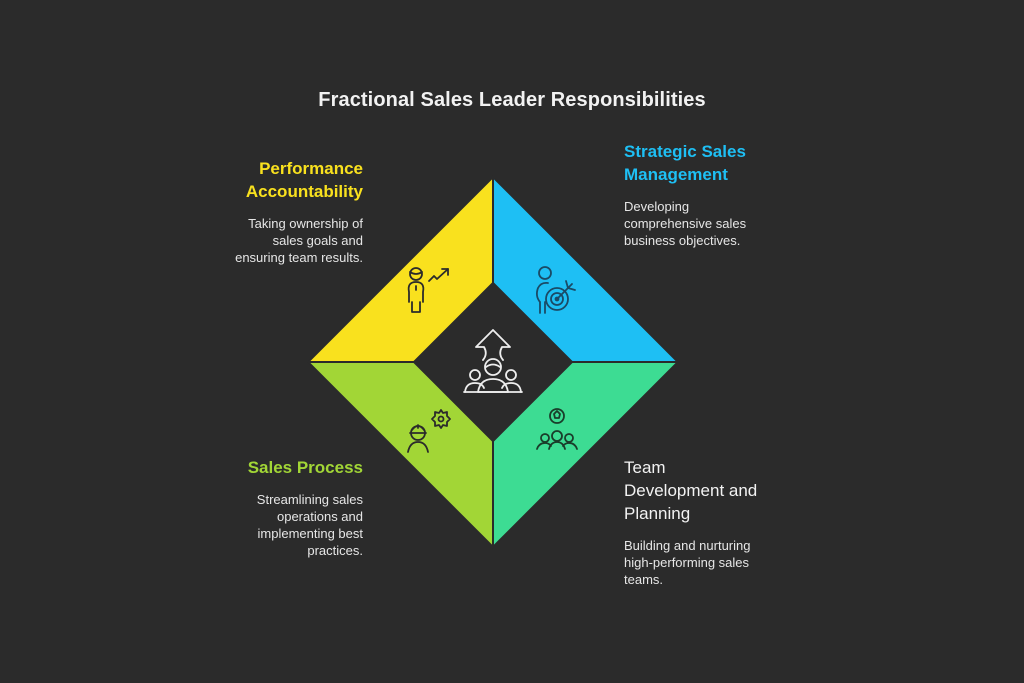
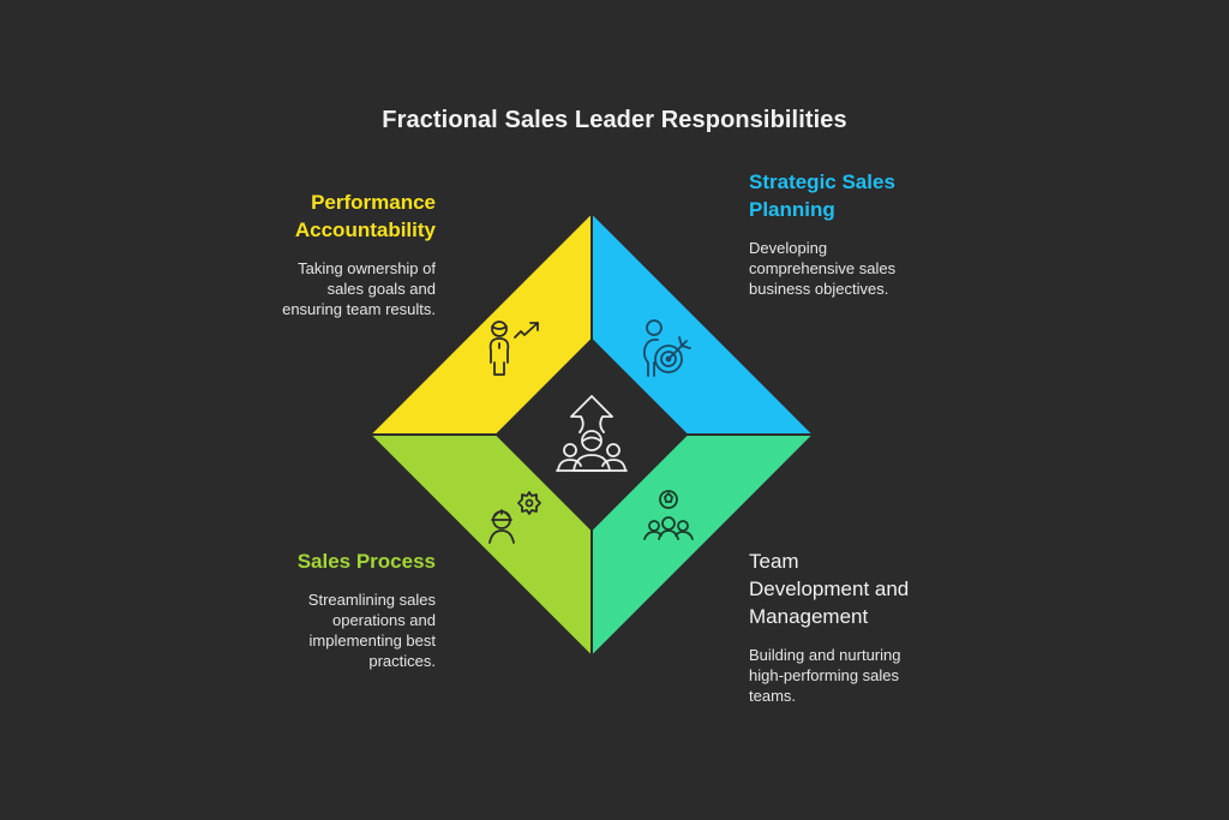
  Fractional Sales Leader Responsibilities
  Performance
  Accountability
  Taking ownership of
  sales goals and
  ensuring team results.
  Strategic Sales
- Management
+ Planning
  Developing
  comprehensive sales
  business objectives.
  Sales Process
  Streamlining sales
  operations and
  implementing best
  practices.
  Team
  Development and
- Planning
+ Management
  Building and nurturing
  high-performing sales
  teams.
